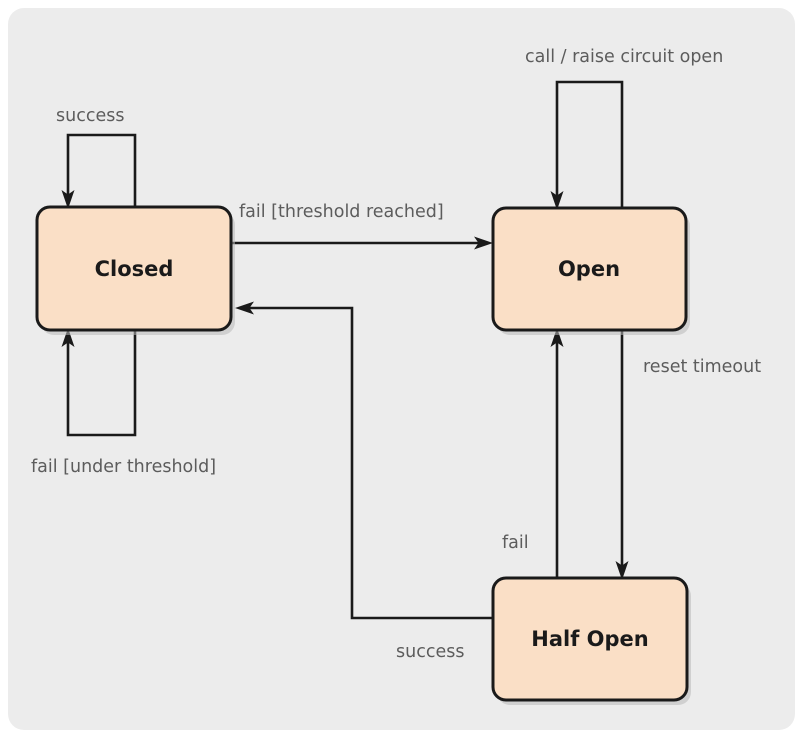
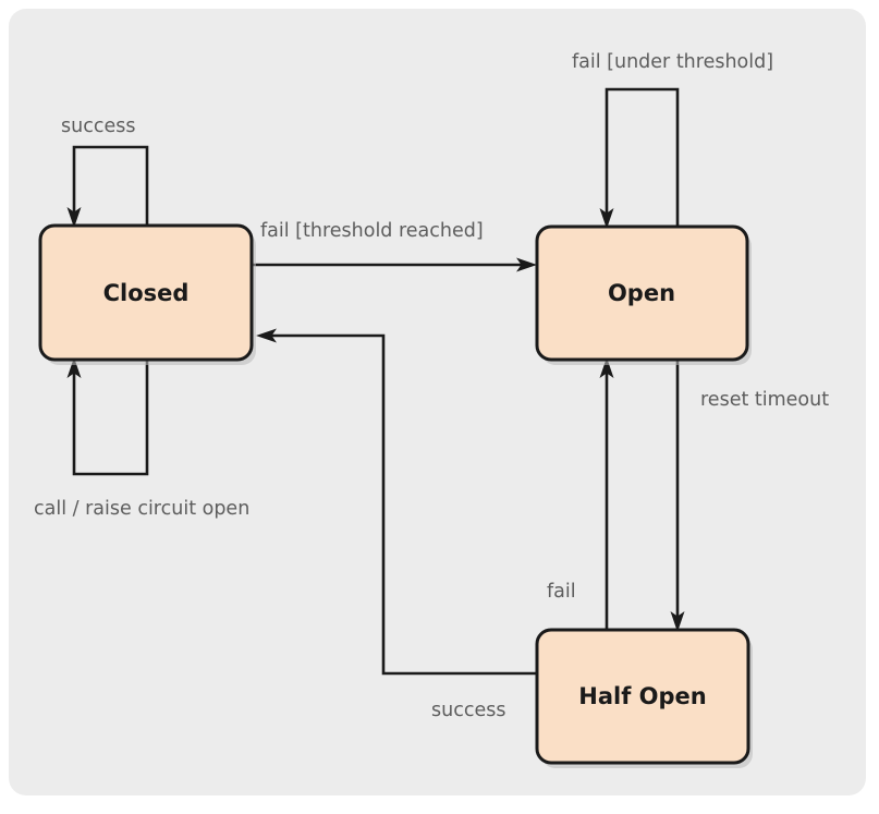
  Closed
  Open
  Half Open
  success
- fail [under threshold]
+ call / raise circuit open
  fail [threshold reached]
- call / raise circuit open
+ fail [under threshold]
  reset timeout
  fail
  success
